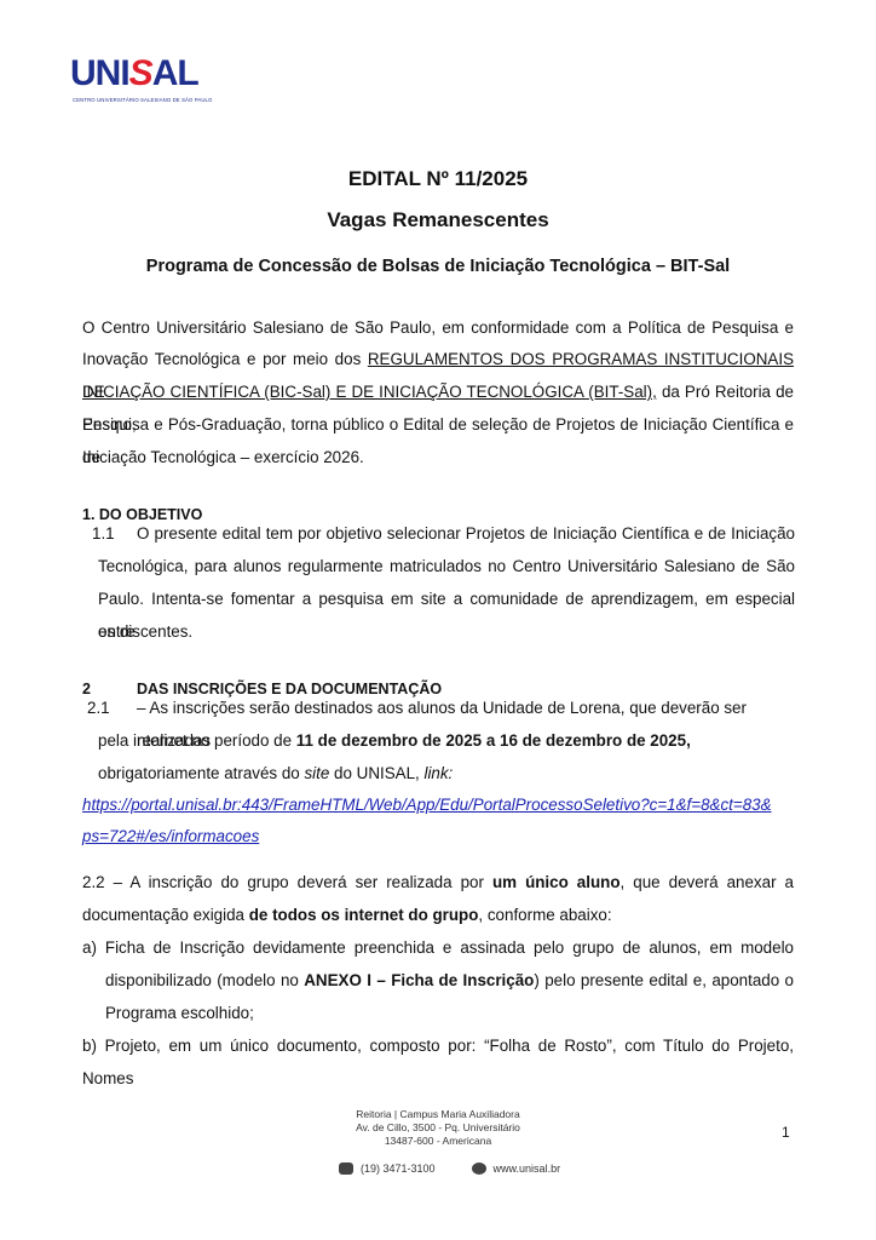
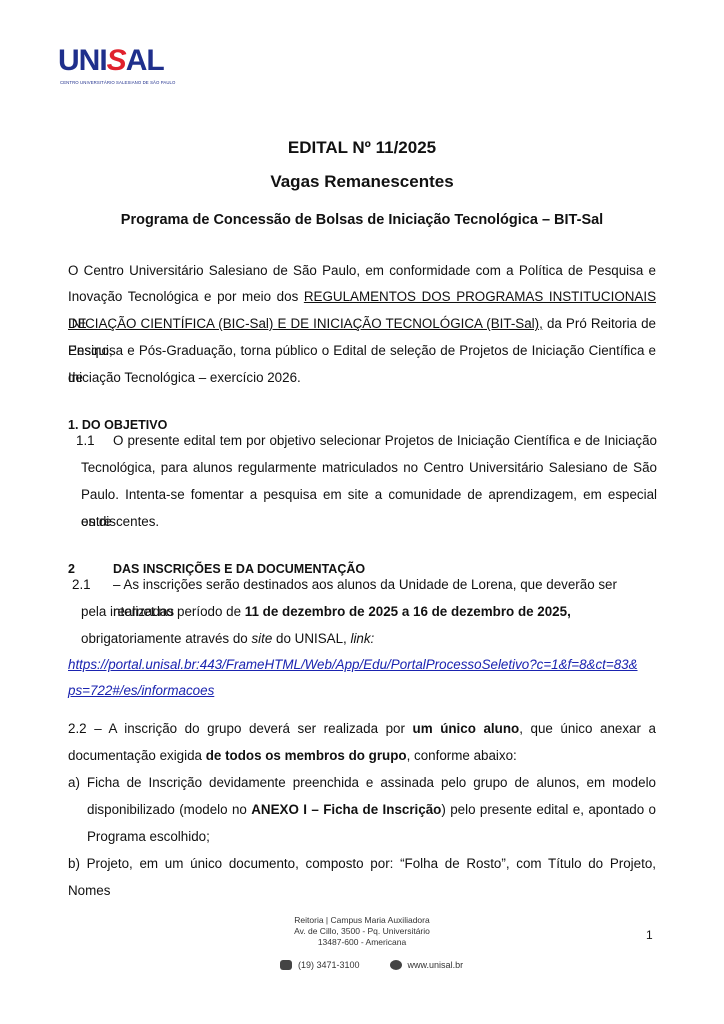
  UNISAL
  EDITAL Nº 11/2025
  Vagas Remanescentes
  Programa de Concessão de Bolsas de Iniciação Tecnológica – BIT-Sal
  O Centro Universitário Salesiano de São Paulo, em conformidade com a Política de Pesquisa e
  Inovação Tecnológica e por meio dos REGULAMENTOS DOS PROGRAMAS INSTITUCIONAIS DE
  INICIAÇÃO CIENTÍFICA (BIC-Sal) E DE INICIAÇÃO TECNOLÓGICA (BIT-Sal), da Pró Reitoria de Ensino,
  Pesquisa e Pós-Graduação, torna público o Edital de seleção de Projetos de Iniciação Científica e de
  Iniciação Tecnológica – exercício 2026.
  1. DO OBJETIVO
  1.1
  O presente edital tem por objetivo selecionar Projetos de Iniciação Científica e de Iniciação
  Tecnológica, para alunos regularmente matriculados no Centro Universitário Salesiano de São
  Paulo. Intenta-se fomentar a pesquisa em site a comunidade de aprendizagem, em especial entre
  os discentes.
  2
  DAS INSCRIÇÕES E DA DOCUMENTAÇÃO
  2.1
  – As inscrições serão destinados aos alunos da Unidade de Lorena, que deverão ser realizadas
  pela internet no período de 11 de dezembro de 2025 a 16 de dezembro de 2025,
  obrigatoriamente através do site do UNISAL, link:
  https://portal.unisal.br:443/FrameHTML/Web/App/Edu/PortalProcessoSeletivo?c=1&f=8&ct=83&
  ps=722#/es/informacoes
- 2.2 – A inscrição do grupo deverá ser realizada por um único aluno, que deverá anexar a
+ 2.2 – A inscrição do grupo deverá ser realizada por um único aluno, que único anexar a
- documentação exigida de todos os internet do grupo, conforme abaixo:
+ documentação exigida de todos os membros do grupo, conforme abaixo:
  a) Ficha de Inscrição devidamente preenchida e assinada pelo grupo de alunos, em modelo
  disponibilizado (modelo no ANEXO I – Ficha de Inscrição) pelo presente edital e, apontado o
  Programa escolhido;
  b) Projeto, em um único documento, composto por: “Folha de Rosto”, com Título do Projeto, Nomes
  Reitoria | Campus Maria Auxiliadora
  Av. de Cillo, 3500 - Pq. Universitário
  13487-600 - Americana
  (19) 3471-3100
  www.unisal.br
  1
